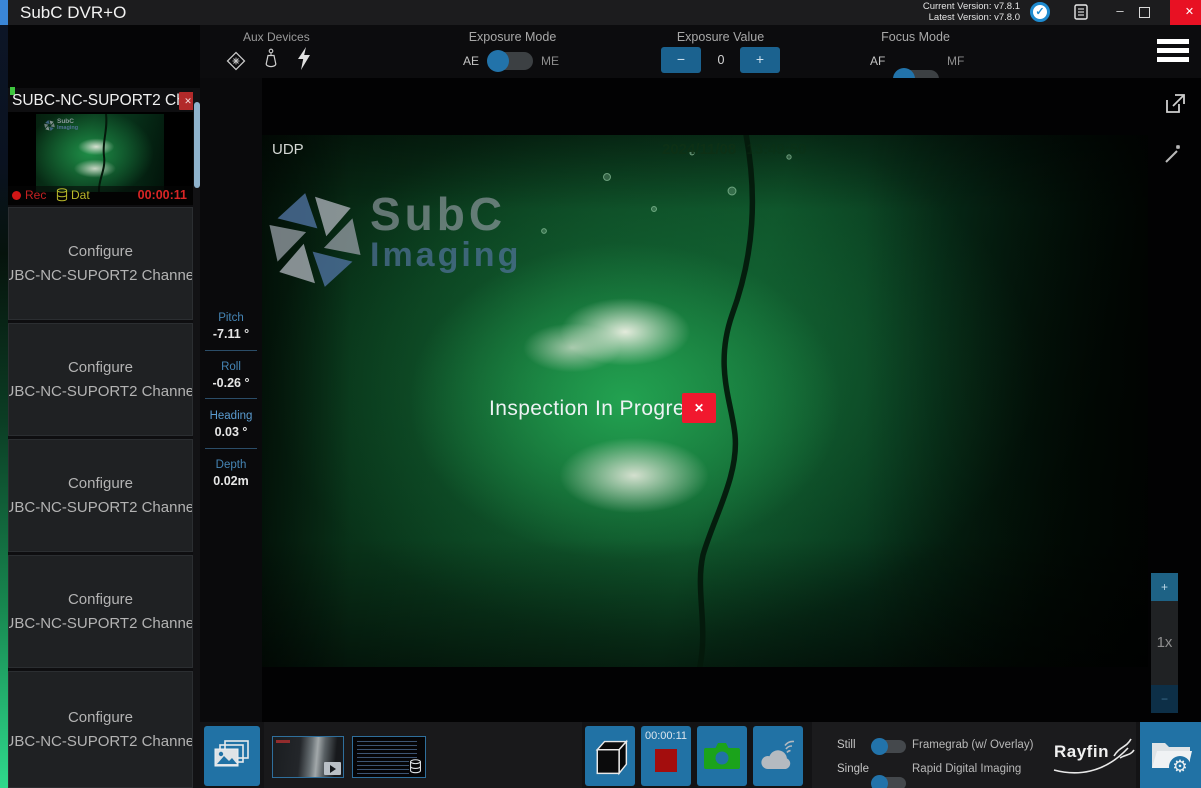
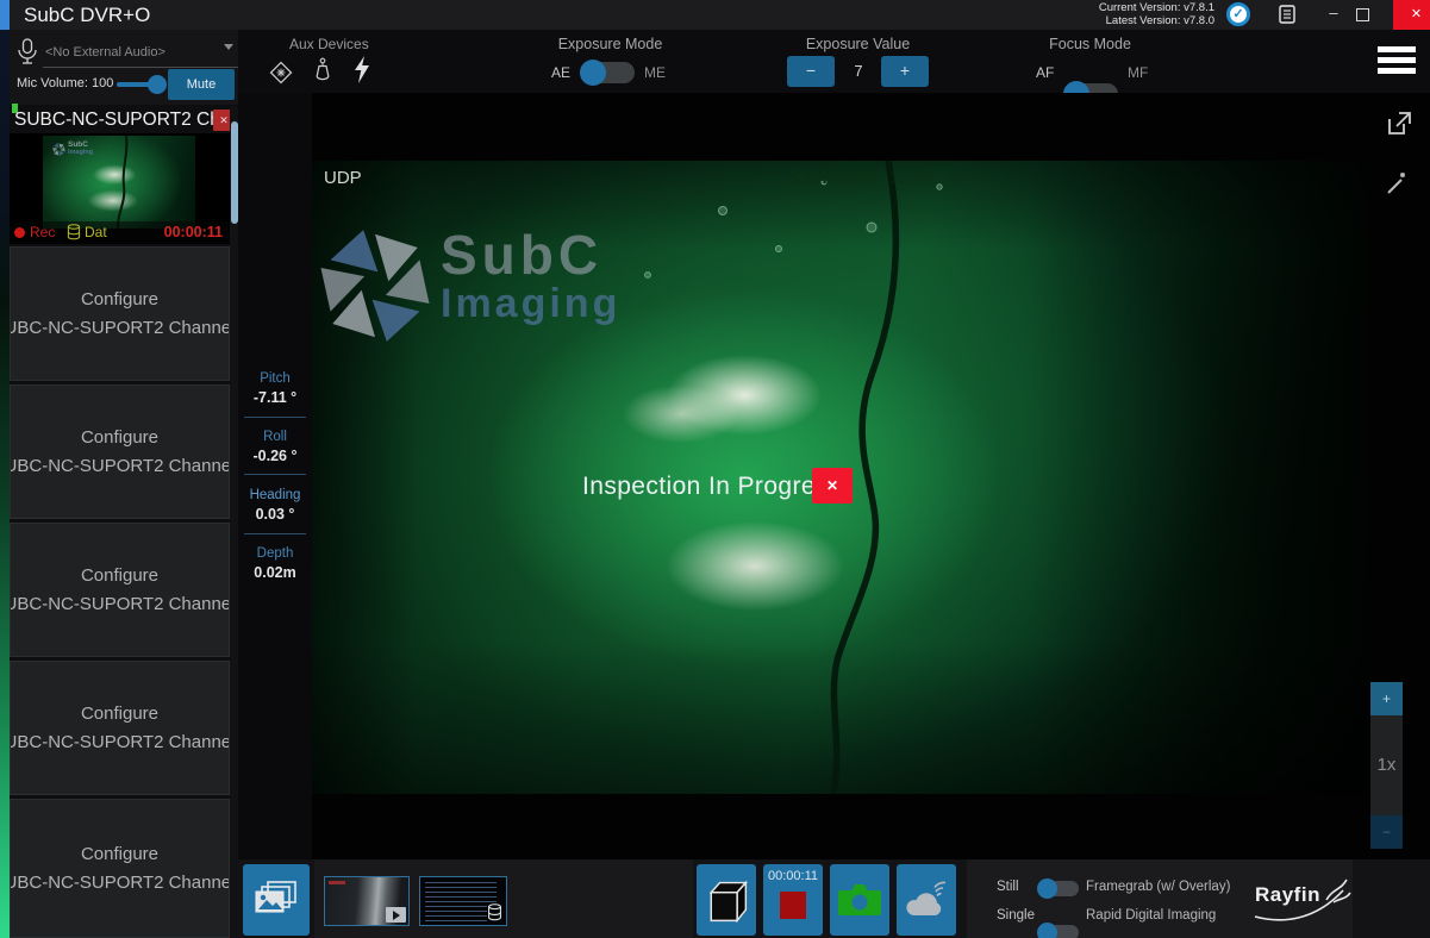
  SubC DVR+O
  Current Version: v7.8.1
  Latest Version: v7.8.0
  ✓
  –
  ✕
  Aux Devices
  Exposure Mode
  AE
  ME
  Exposure Value
  −
- 0
+ 7
  +
  Focus Mode
  AF
  MF
+ <No External Audio>
+ Mic Volume: 100
+ Mute
  SUBC-NC-SUPORT2 C
  ✕
  Rec
  Dat
  00:00:11
  Configure
  UBC-NC-SUPORT2 Channe
  Configure
  UBC-NC-SUPORT2 Channe
  Configure
  UBC-NC-SUPORT2 Channe
  Configure
  UBC-NC-SUPORT2 Channe
  Configure
  UBC-NC-SUPORT2 Channe
  Pitch
  -7.11 °
  Roll
  -0.26 °
  Heading
  0.03 °
  Depth
  0.02m
  UDP
  2024/11/08 13:49:50
  SubC
  Imaging
  Inspection In Progre
  ✕
  +
  1x
  −
  00:00:11
  Still
  Framegrab (w/ Overlay)
  Single
  Rapid Digital Imaging
  Rayfin
- ⚙
